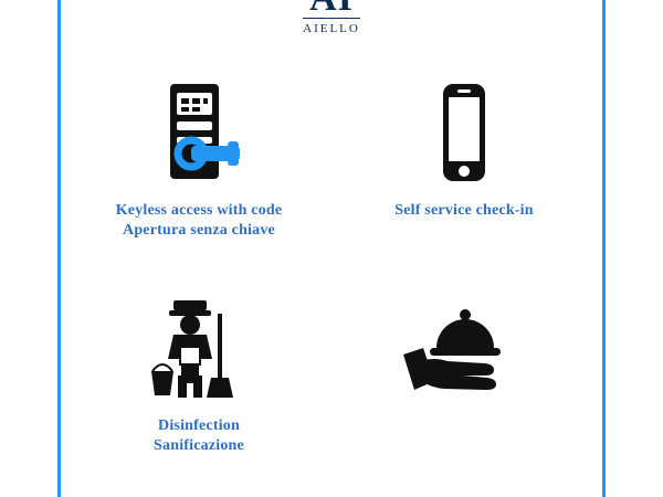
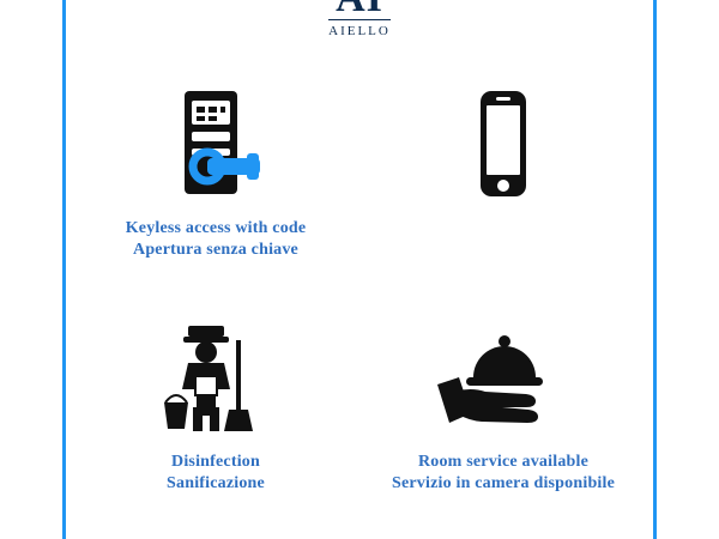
  AIELLO
  Keyless access with code
  Apertura senza chiave
- Self service check-in
  Disinfection
  Sanificazione
+ Room service available
+ Servizio in camera disponibile
